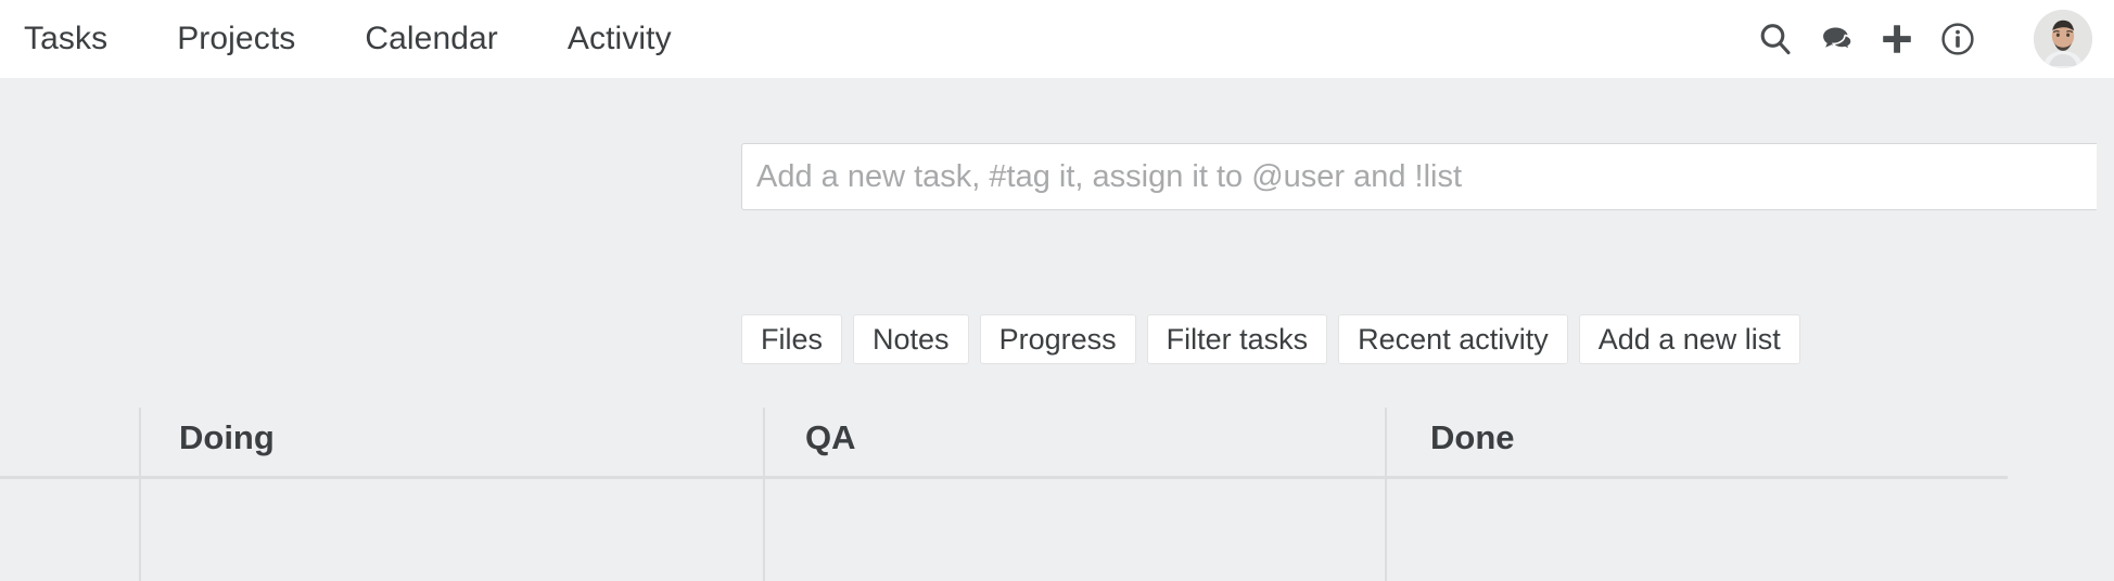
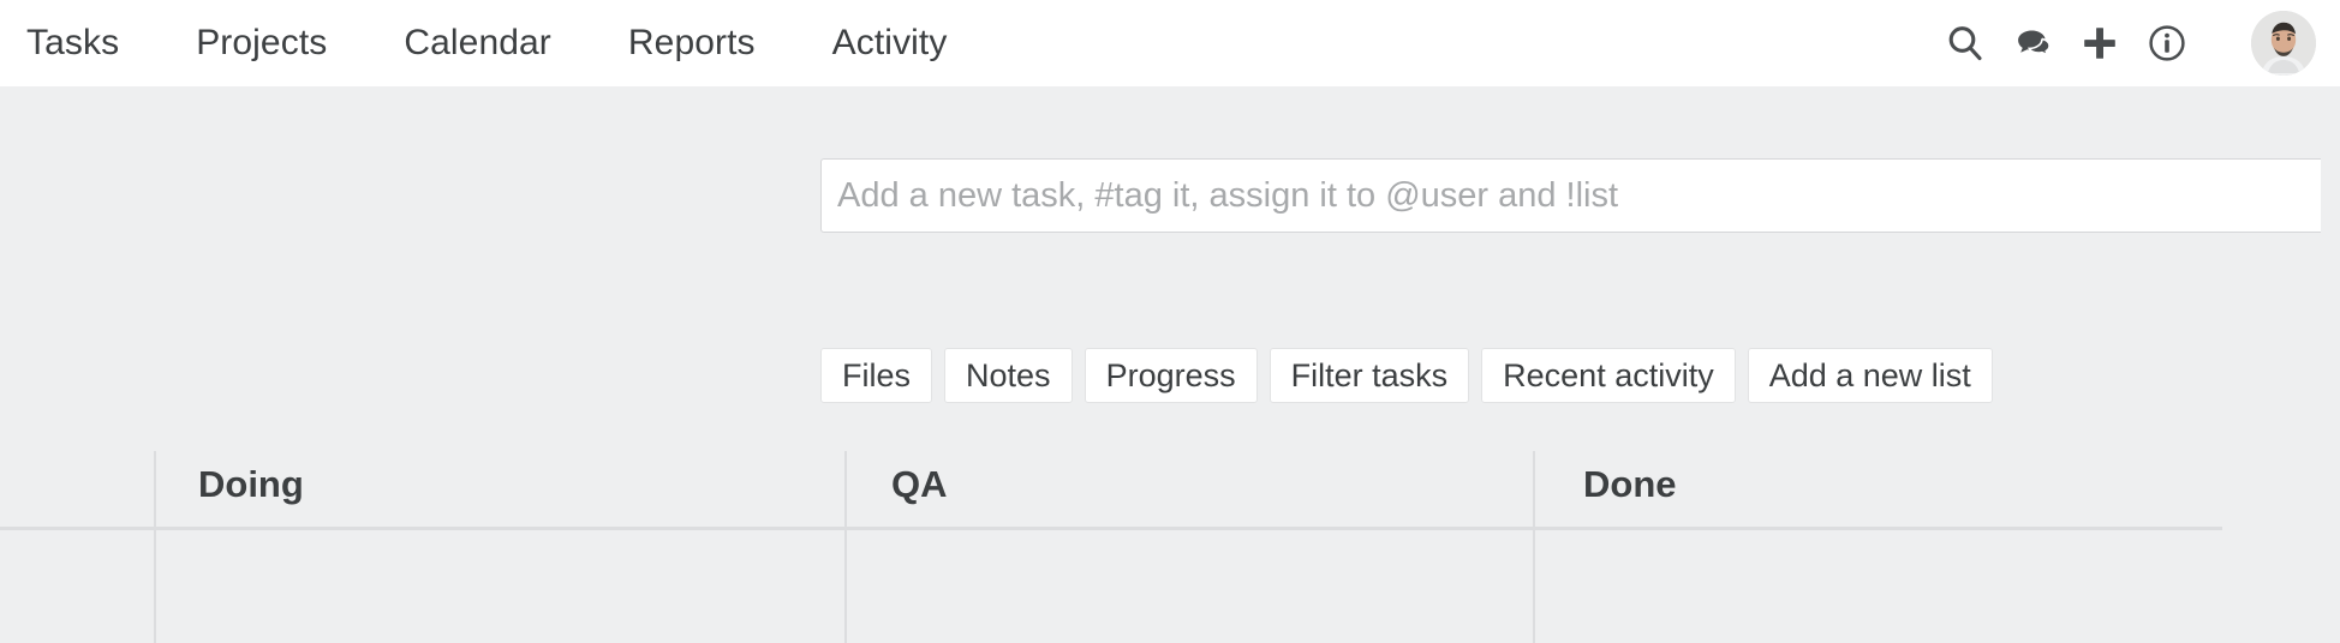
  Tasks
  Projects
  Calendar
+ Reports
  Activity
  Add a new task, #tag it, assign it to @user and !list
  Files
  Notes
  Progress
  Filter tasks
  Recent activity
  Add a new list
  Doing
  QA
  Done
